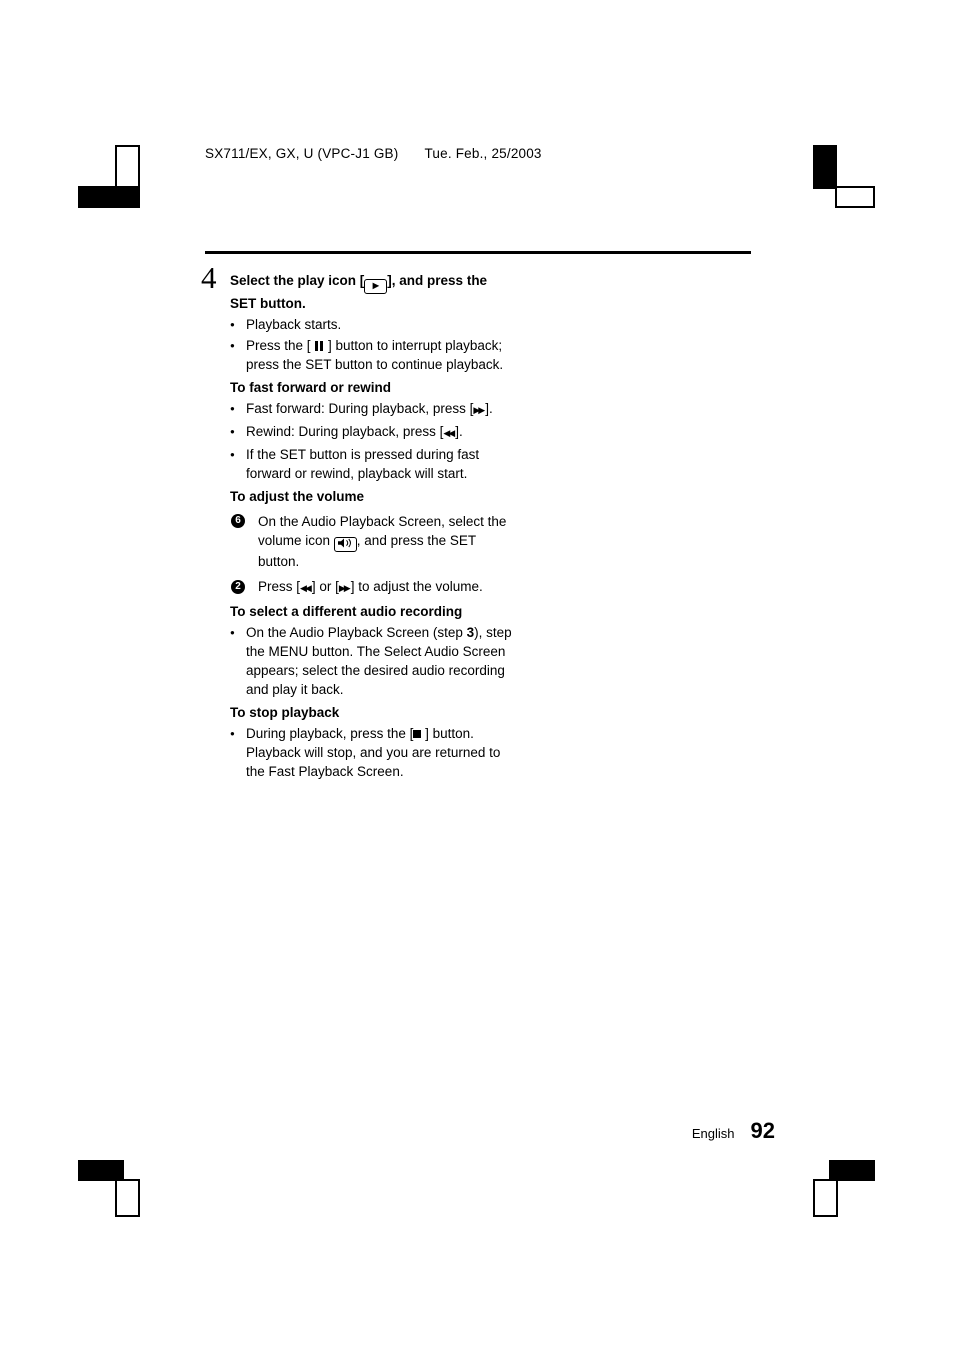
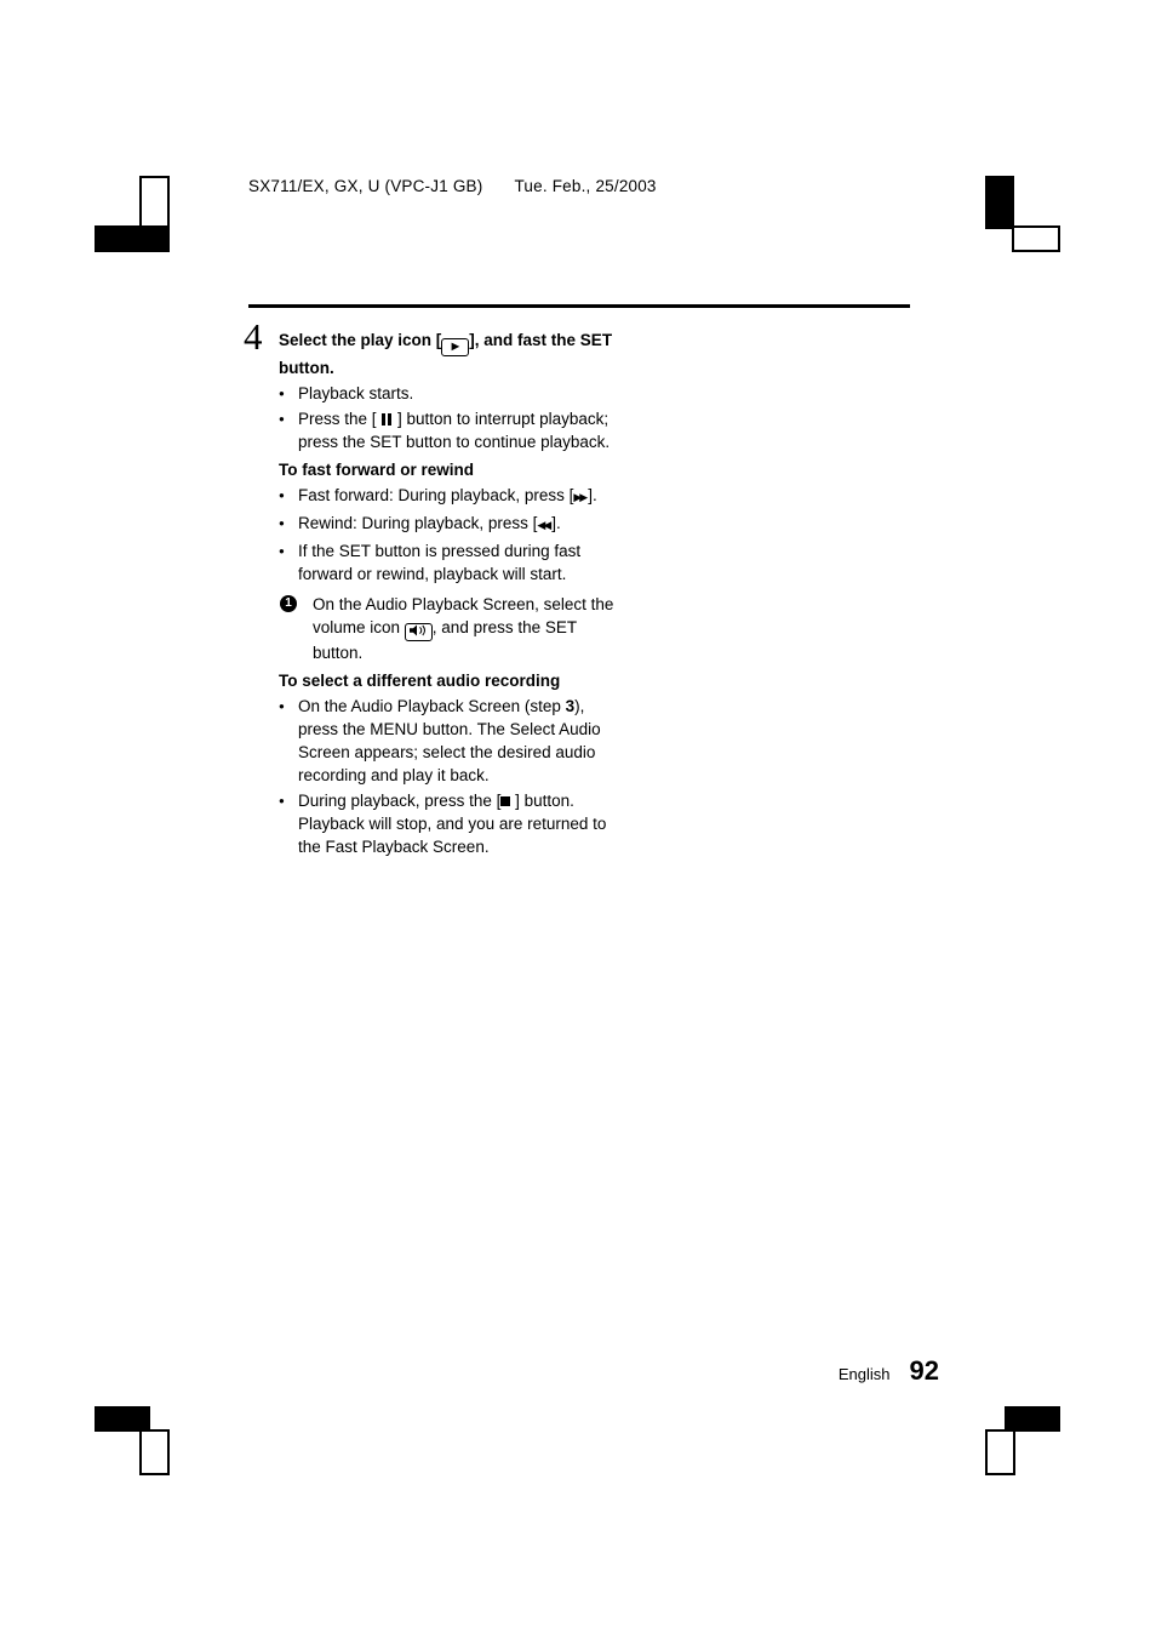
  SX711/EX, GX, U (VPC-J1 GB) Tue. Feb., 25/2003
  4
- Select the play icon [ ▶], and press the SET button.
+ Select the play icon [ ▶], and fast the SET button.
  ●
  Playback starts.
  ●
  Press the [ ] button to interrupt playback; press the SET button to continue playback.
  To fast forward or rewind
  ●
  Fast forward: During playback, press [▶▶ ].
  ●
  Rewind: During playback, press [◀◀ ].
  ●
  If the SET button is pressed during fast forward or rewind, playback will start.
- To adjust the volume
- 6
+ 1
  On the Audio Playback Screen, select the volume icon , and press the SET button.
- 2
- Press [◀◀ ] or [▶▶ ] to adjust the volume.
  To select a different audio recording
  ●
- On the Audio Playback Screen (step 3), step the MENU button. The Select Audio Screen appears; select the desired audio recording and play it back.
+ On the Audio Playback Screen (step 3), press the MENU button. The Select Audio Screen appears; select the desired audio recording and play it back.
- To stop playback
  ●
  During playback, press the [ ] button. Playback will stop, and you are returned to the Fast Playback Screen.
  English 92
